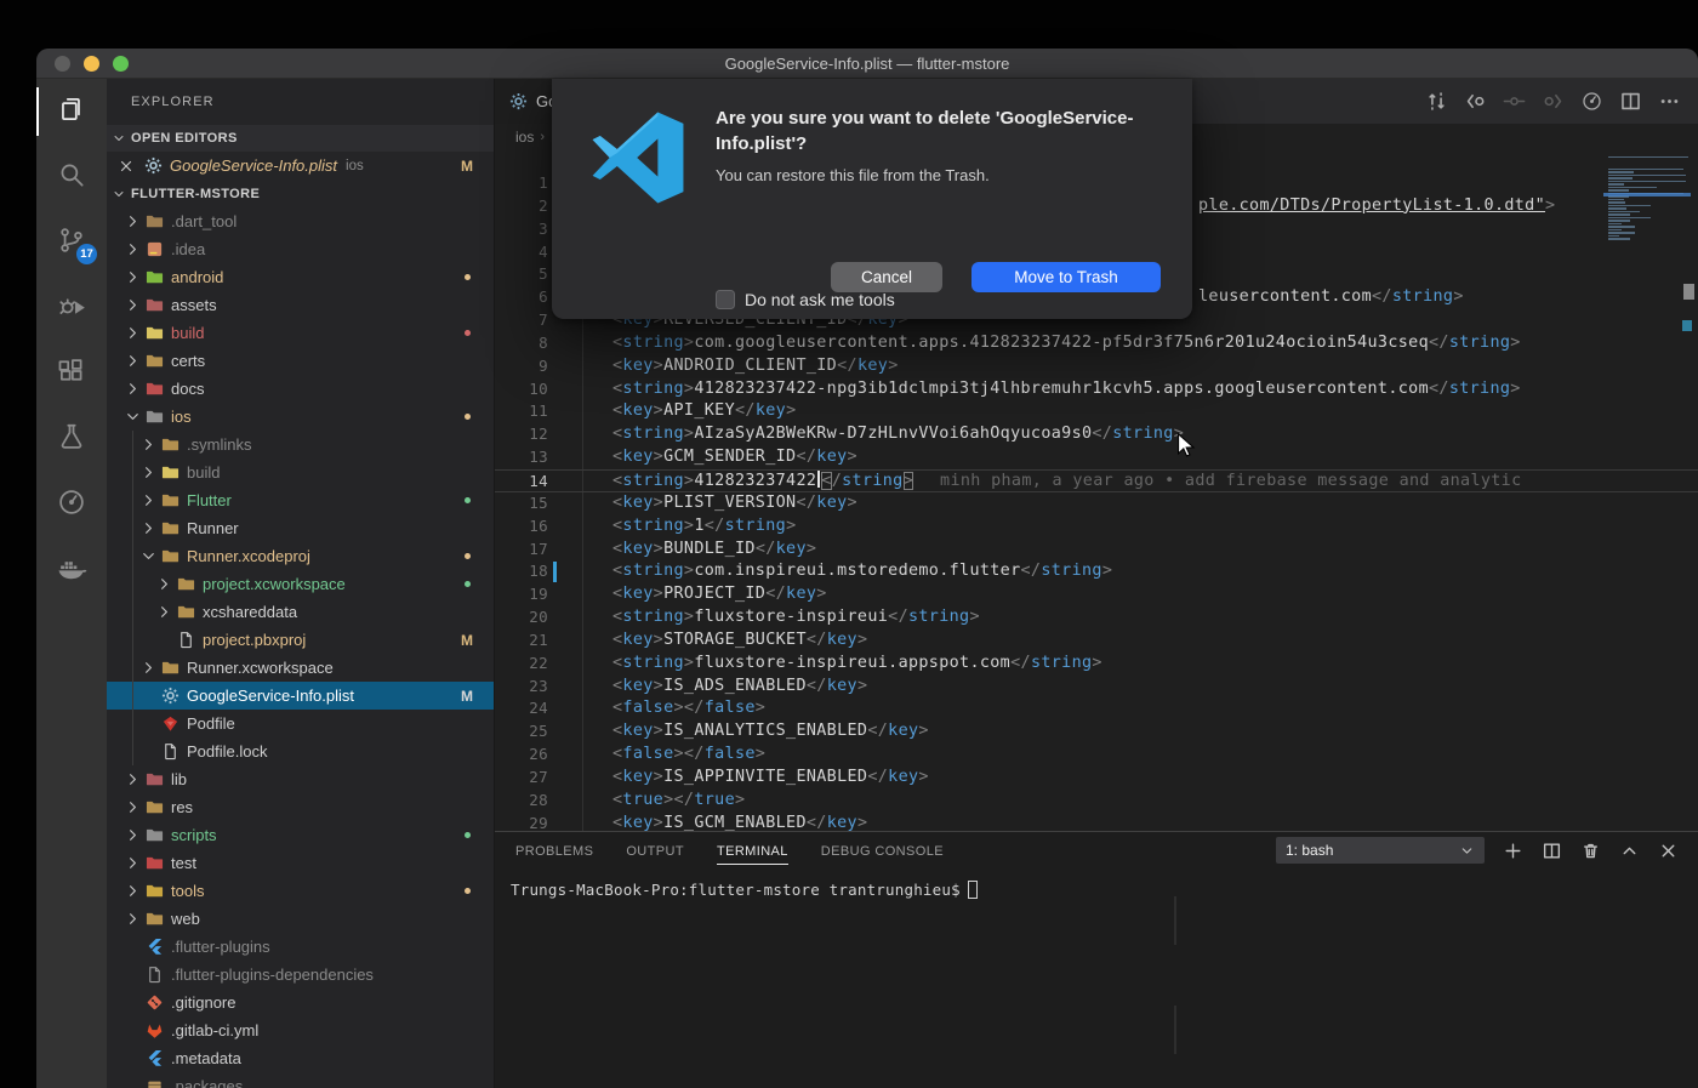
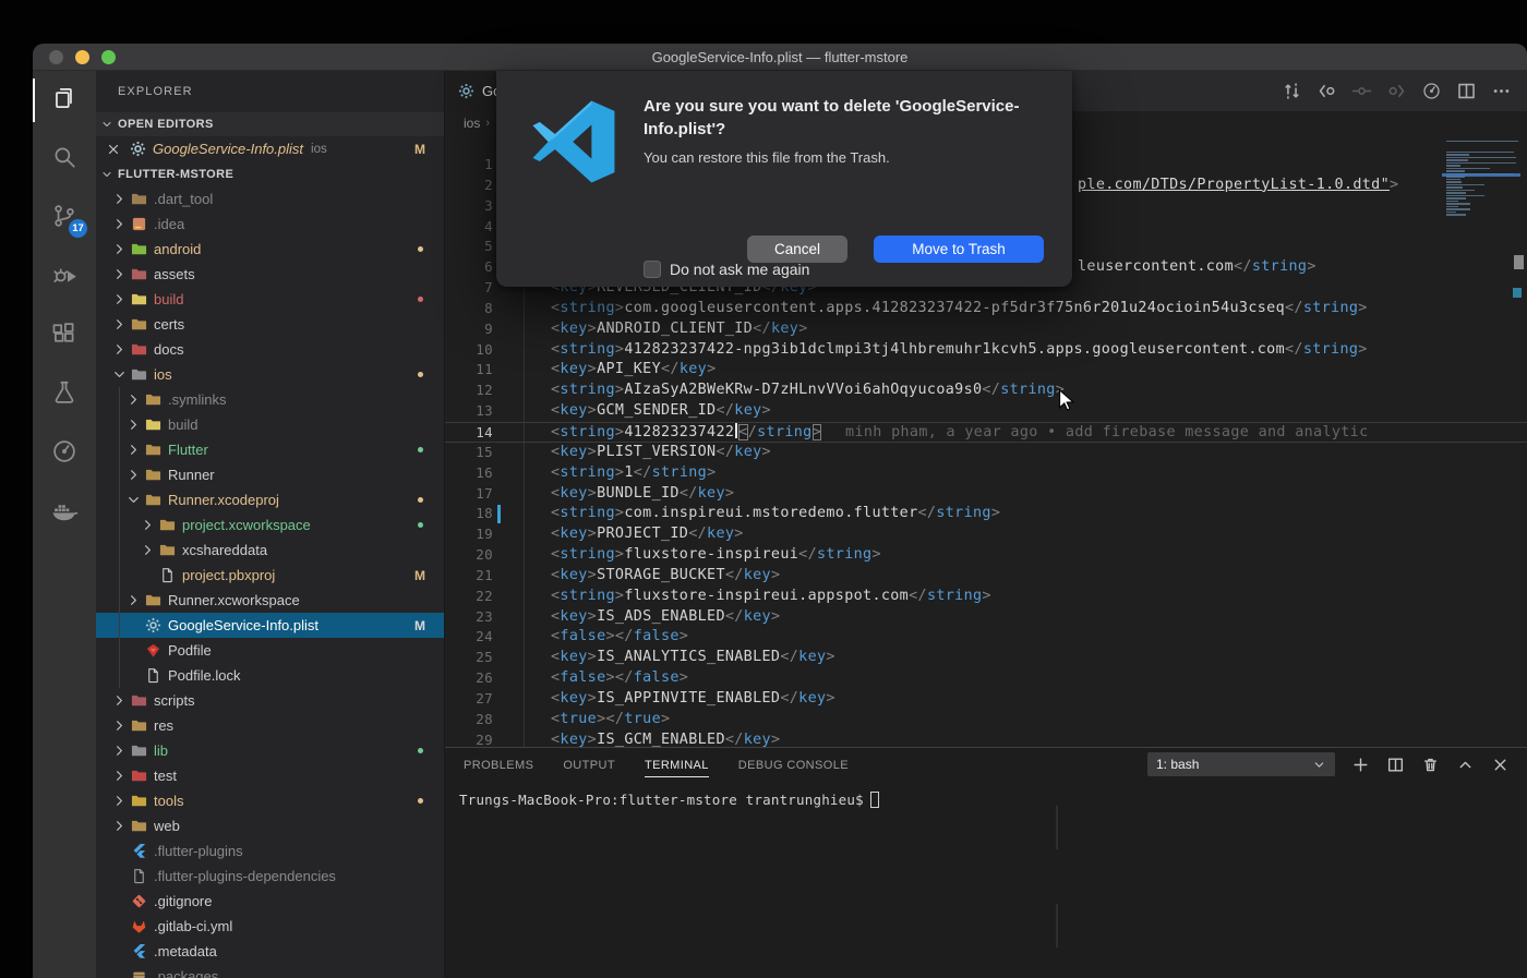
  GoogleService-Info.plist — flutter-mstore
  17
  EXPLORER
  OPEN EDITORS
  GoogleService-Info.plist
  ios
  M
  FLUTTER-MSTORE
  .dart_tool
  .idea
  android
  assets
  build
  certs
  docs
  ios
  .symlinks
  build
  Flutter
  Runner
  Runner.xcodeproj
  project.xcworkspace
  xcshareddata
  project.pbxproj
  M
  Runner.xcworkspace
  GoogleService-Info.plist
  M
  Podfile
  Podfile.lock
- lib
+ scripts
  res
- scripts
+ lib
  test
  tools
  web
  .flutter-plugins
  .flutter-plugins-dependencies
  .gitignore
  .gitlab-ci.yml
  .metadata
  .packages
  ios
  ›
  1
  2
  ple.com/DTDs/PropertyList-1.0.dtd">
  3
  4
  5
  6
  leusercontent.com</string>
  7
  <key>REVERSED_CLIENT_ID</key>
  8
  <string>com.googleusercontent.apps.412823237422-pf5dr3f75n6r201u24ocioin54u3cseq</string>
  9
  <key>ANDROID_CLIENT_ID</key>
  10
  <string>412823237422-npg3ib1dclmpi3tj4lhbremuhr1kcvh5.apps.googleusercontent.com</string>
  11
  <key>API_KEY</key>
  12
  <string>AIzaSyA2BWeKRw-D7zHLnvVVoi6ahOqyucoa9s0</string
  13
  <key>GCM_SENDER_ID</key>
  14
  <string>412823237422 </string> minh pham, a year ago • add firebase message and analytic
  15
  <key>PLIST_VERSION</key>
  16
  <string>1</string>
  17
  <key>BUNDLE_ID</key>
  18
  <string>com.inspireui.mstoredemo.flutter</string>
  19
  <key>PROJECT_ID</key>
  20
  <string>fluxstore-inspireui</string>
  21
  <key>STORAGE_BUCKET</key>
  22
  <string>fluxstore-inspireui.appspot.com</string>
  23
  <key>IS_ADS_ENABLED</key>
  24
  <false></false>
  25
  <key>IS_ANALYTICS_ENABLED</key>
  26
  <false></false>
  27
  <key>IS_APPINVITE_ENABLED</key>
  28
  <true></true>
  29
  <key>IS_GCM_ENABLED</key>
  PROBLEMS
  OUTPUT
  TERMINAL
  DEBUG CONSOLE
  1: bash
  Trungs-MacBook-Pro:flutter-mstore trantrunghieu$
  Are you sure you want to delete 'GoogleService-Info.plist'?
  You can restore this file from the Trash.
- Do not ask me tools
+ Do not ask me again
  Cancel
  Move to Trash
